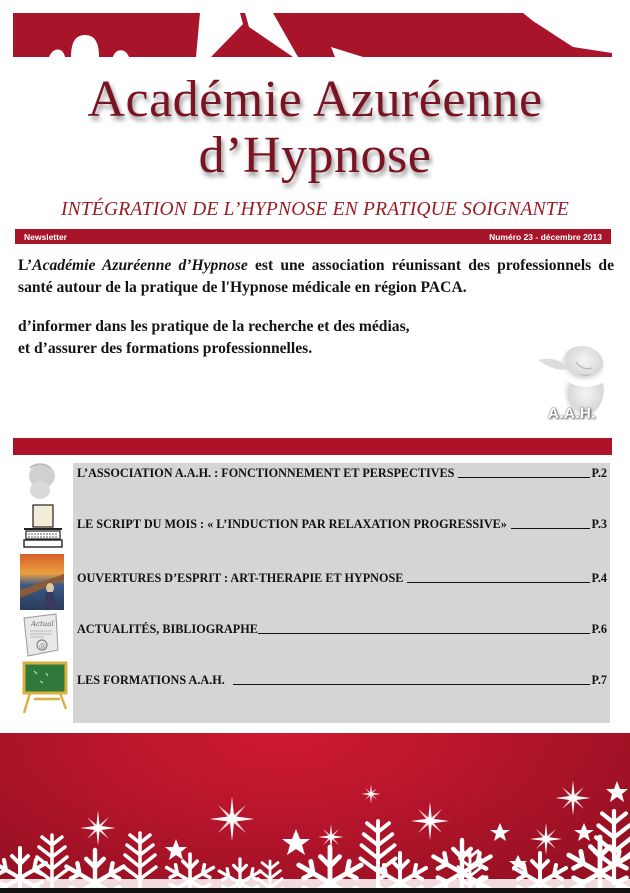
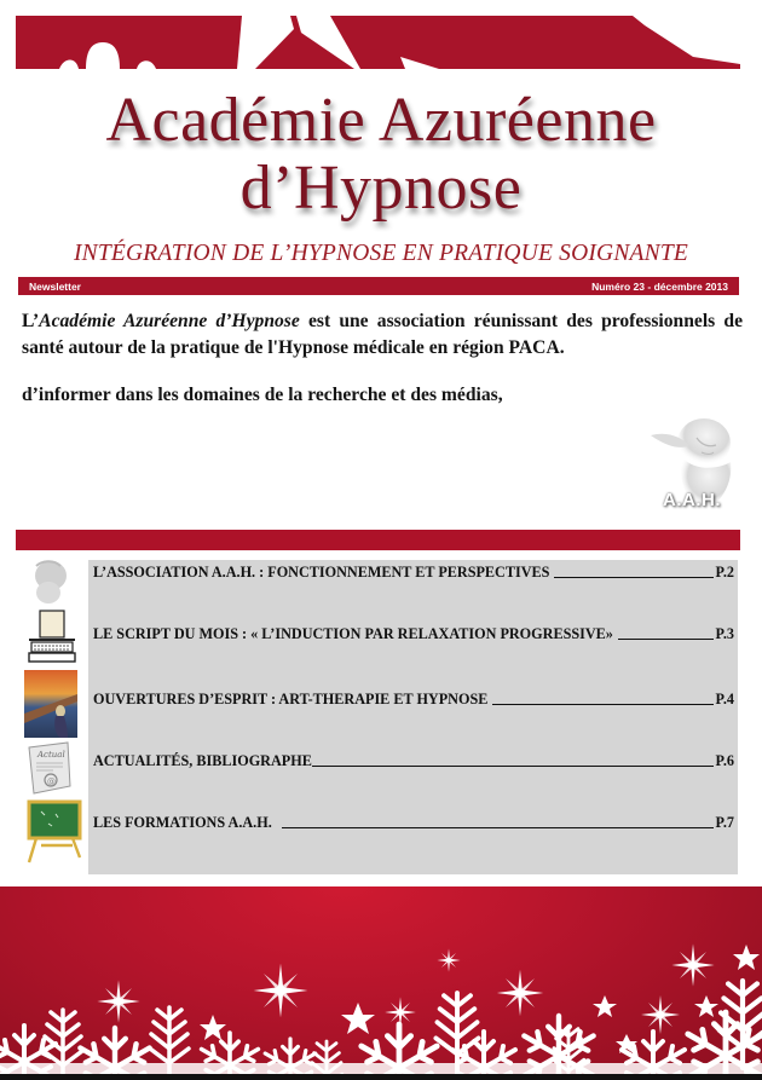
  Académie Azuréenne
  d’Hypnose
  INTÉGRATION DE L’HYPNOSE EN PRATIQUE SOIGNANTE
  Newsletter
  Numéro 23 - décembre 2013
  L’Académie Azuréenne d’Hypnose est une association réunissant des professionnels de santé autour de la pratique de l'Hypnose médicale en région PACA.
- d’informer dans les pratique de la recherche et des médias,
+ d’informer dans les domaines de la recherche et des médias,
- et d’assurer des formations professionnelles.
  A.A.H.
  Actual
  @
  L’ASSOCIATION A.A.H. : FONCTIONNEMENT ET PERSPECTIVES
  P.2
  LE SCRIPT DU MOIS : « L’INDUCTION PAR RELAXATION PROGRESSIVE»
  P.3
  OUVERTURES D’ESPRIT : ART-THERAPIE ET HYPNOSE
  P.4
  ACTUALITÉS, BIBLIOGRAPHE
  P.6
  LES FORMATIONS A.A.H.
  P.7
